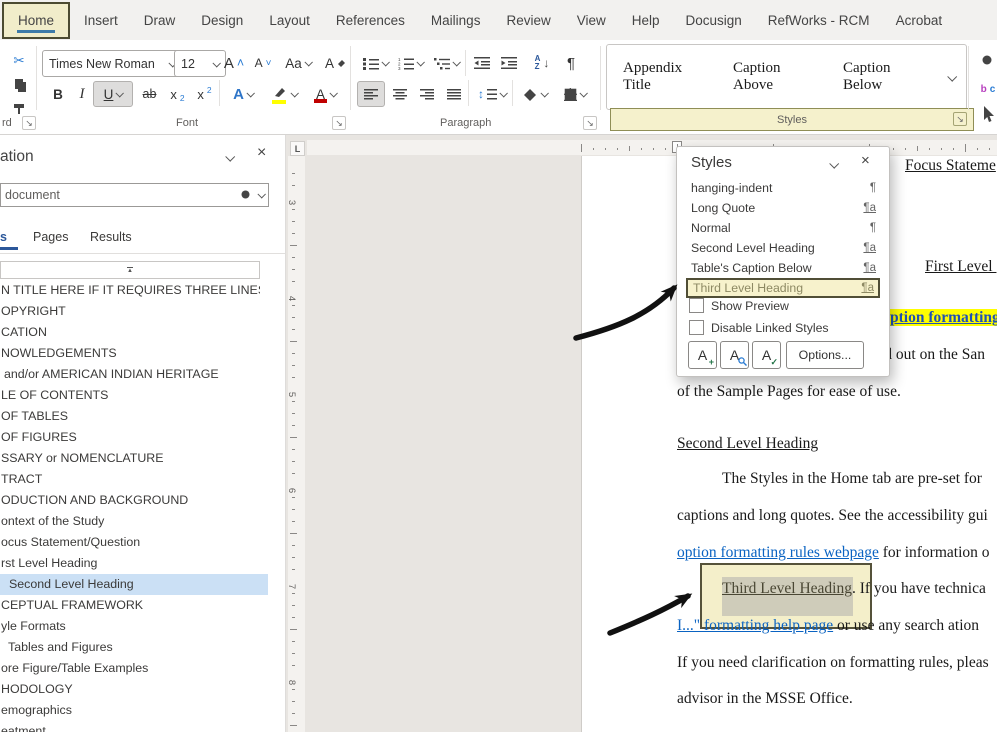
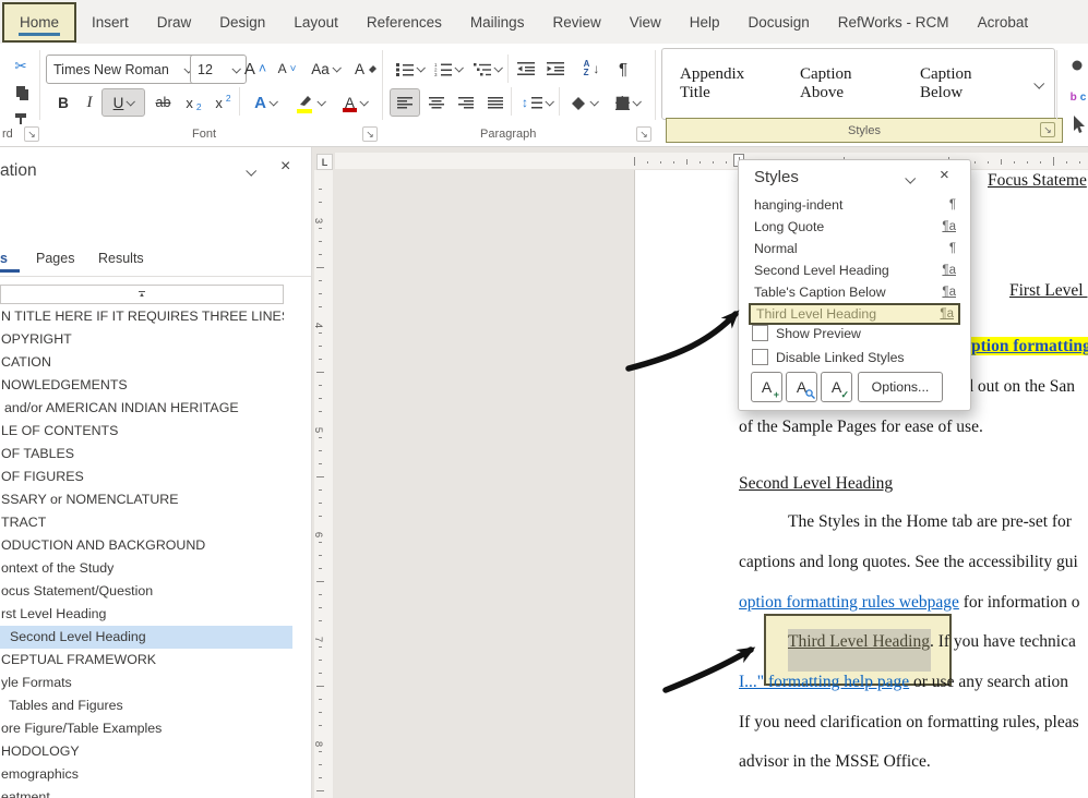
  Home
  Insert
  Draw
  Design
  Layout
  References
  Mailings
  Review
  View
  Help
  Docusign
  RefWorks - RCM
  Acrobat
  ✂
  rd
  ↘
  Times New Roman
  12
  A
  ˄
  A
  ˅
  Aa
  A
  B
  I
  U
  ab
  x
  2
  x
  2
  A
  A
  Font
  ↘
  A
  Z
  ↓
  ¶
  ↕
  Paragraph
  ↘
  Appendix Title
  Caption Above
  Caption Below
  Styles
  ↘
  b
  c
  ation
  ×
- document
  s
  Pages
  Results
  N TITLE HERE IF IT REQUIRES THREE LINE
  OPYRIGHT
  CATION
  NOWLEDGEMENTS
  and/or AMERICAN INDIAN HERITAGE
  LE OF CONTENTS
  OF TABLES
  OF FIGURES
  SSARY or NOMENCLATURE
  TRACT
  ODUCTION AND BACKGROUND
  ontext of the Study
  ocus Statement/Question
  rst Level Heading
  Second Level Heading
  CEPTUAL FRAMEWORK
  yle Formats
  Tables and Figures
  ore Figure/Table Examples
  HODOLOGY
  emographics
  eatment
  L
  Focus Stateme
  First Level
  ption formatting
  out on the San
  of the Sample Pages for ease of use.
  Second Level Heading
  The Styles in the Home tab are pre-set for
  captions and long quotes. See the accessibility gui
  option formatting rules webpage for information o
  Third Level Heading. If you have technica
  I..." formatting help page or use any search ation
  If you need clarification on formatting rules, pleas
  advisor in the MSSE Office.
  Styles
  ×
  hanging-indent
  ¶
  Long Quote
  ¶a
  Normal
  ¶
  Second Level Heading
  ¶a
  Table's Caption Below
  ¶a
  Third Level Heading
  ¶a
  Show Preview
  Disable Linked Styles
  A
  +
  A
  A
  ✓
  Options...
